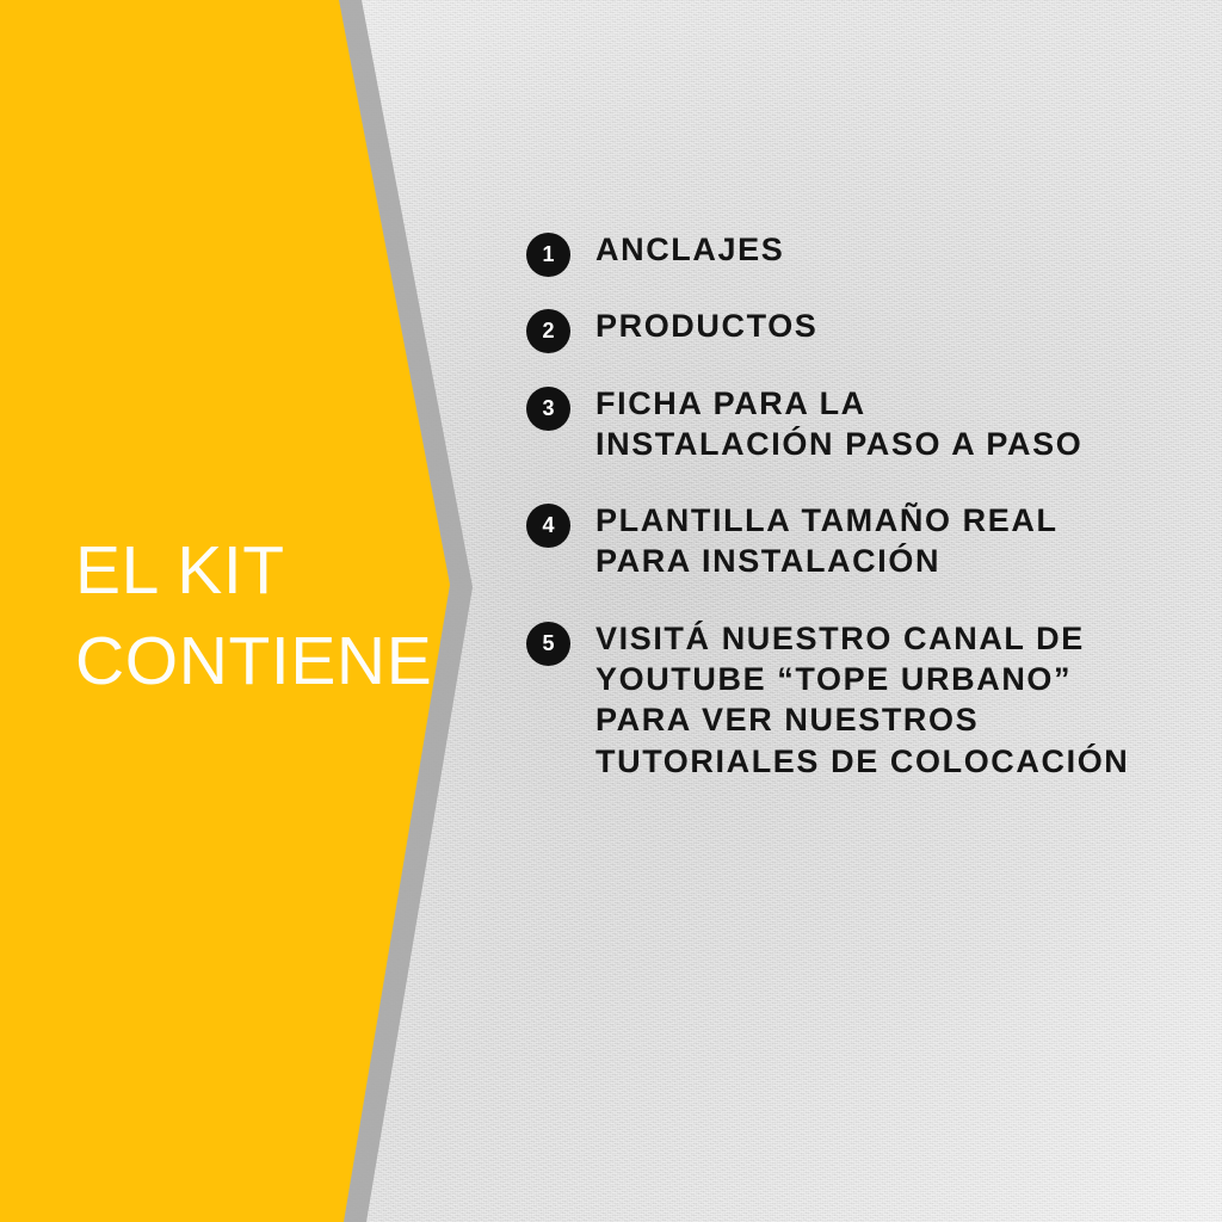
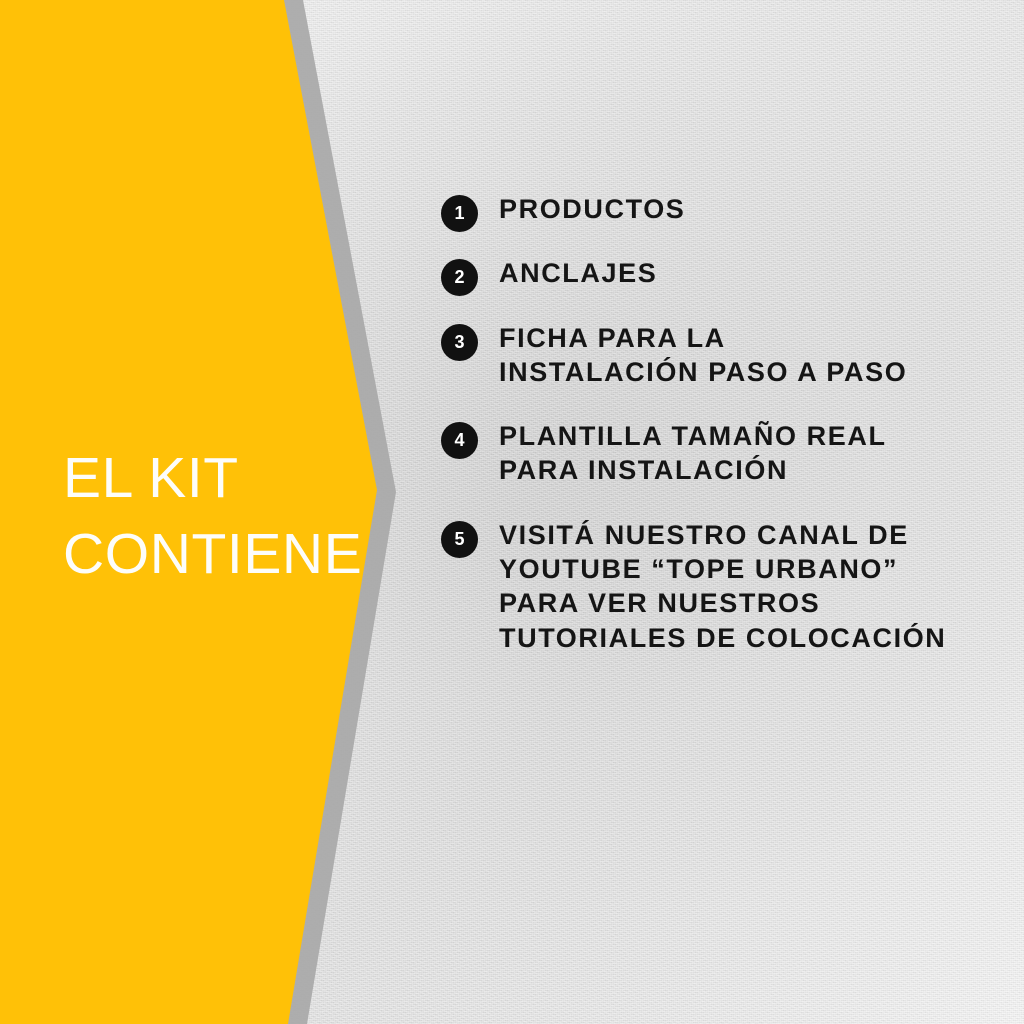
  EL KIT
  CONTIENE
  1
- ANCLAJES
+ PRODUCTOS
  2
- PRODUCTOS
+ ANCLAJES
  3
  FICHA PARA LA
  INSTALACIÓN PASO A PASO
  4
  PLANTILLA TAMAÑO REAL
  PARA INSTALACIÓN
  5
  VISITÁ NUESTRO CANAL DE
  YOUTUBE “TOPE URBANO”
  PARA VER NUESTROS
  TUTORIALES DE COLOCACIÓN
